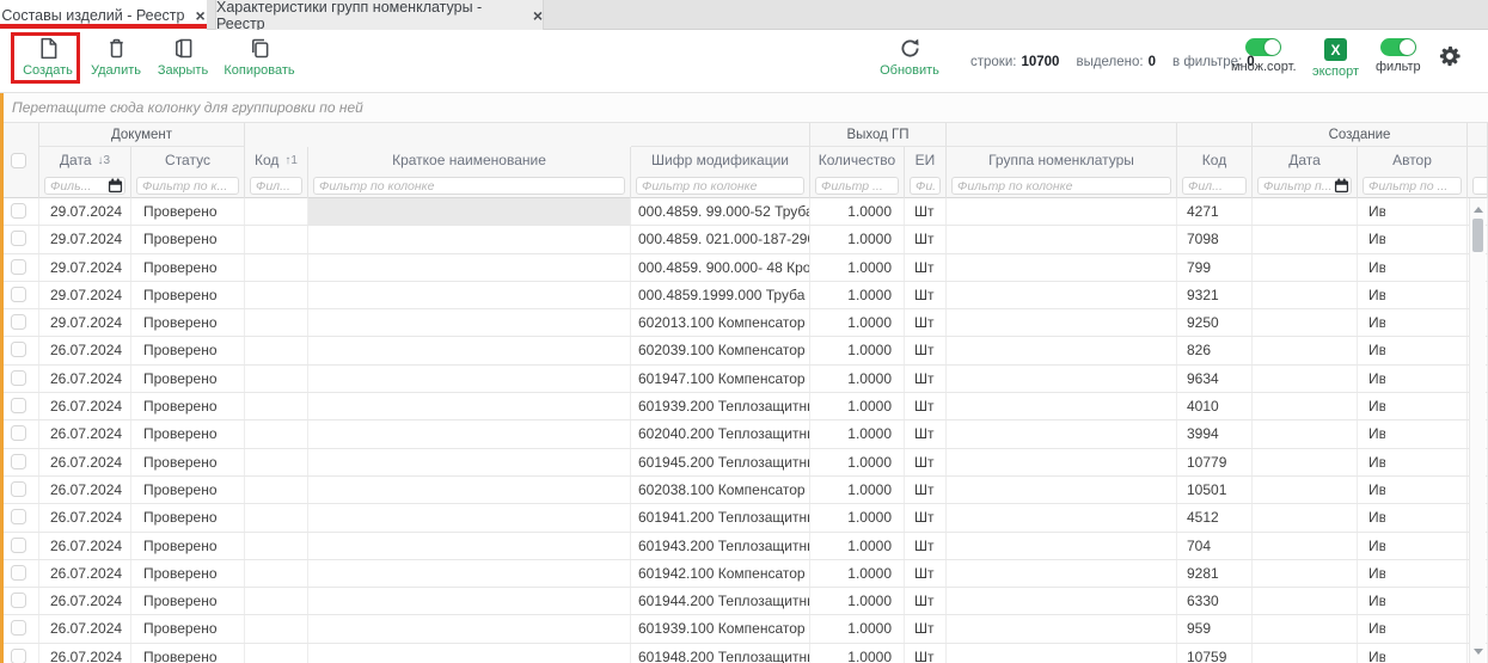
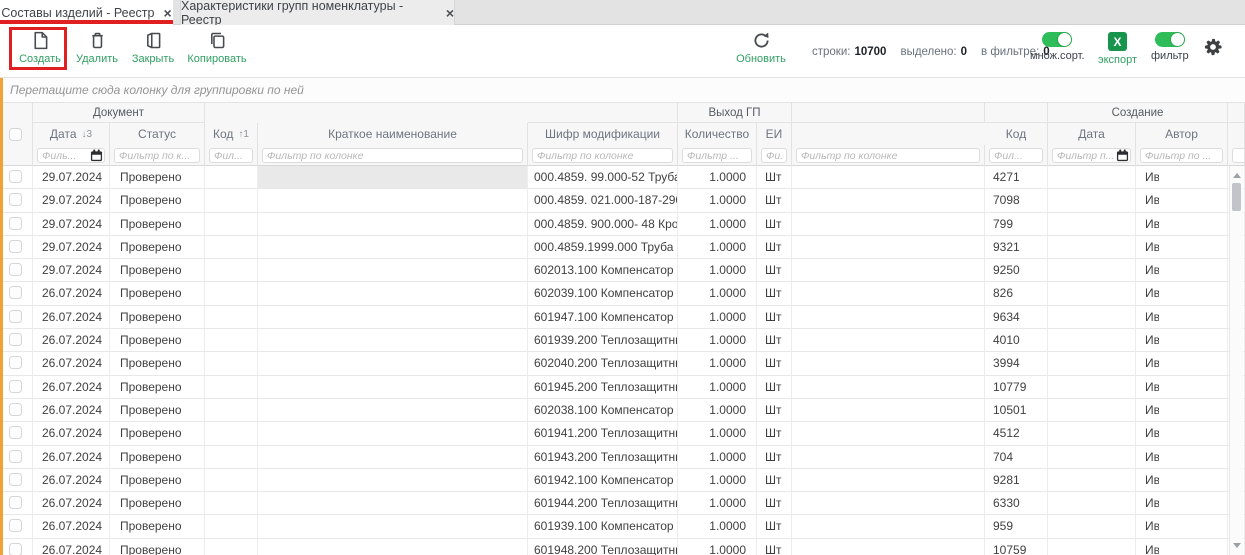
  Составы изделий - Реестр
  ×
  Характеристики групп номенклатуры - Реестр
  ×
  Создать
  Удалить
  Закрыть
  Копировать
  Обновить
  строки: 10700
  выделено: 0
  в фильтре: 0
  множ.сорт.
  X
  экспорт
  фильтр
  Перетащите сюда колонку для группировки по ней
  Документ
  Выход ГП
  Создание
  Дата
  ↓3
  Филь...
  Статус
  Фильтр по к...
  Код
  ↑1
  Фил...
  Краткое наименование
  Фильтр по колонке
  Шифр модификации
  Фильтр по колонке
  Количество
  Фильтр ...
  ЕИ
- Группа номенклатуры
  Фильтр по колонке
  Код
  Фил...
  Дата
  Фильтр п...
  Автор
  Фильтр по ...
  29.07.2024
  Проверено
  000.4859. 99.000-52 Труба
  1.0000
  Шт
  4271
  Ив
  29.07.2024
  Проверено
  000.4859. 021.000-187-29
  1.0000
  Шт
  7098
  Ив
  29.07.2024
  Проверено
  000.4859. 900.000- 48 Кро
  1.0000
  Шт
  799
  Ив
  29.07.2024
  Проверено
  000.4859.1999.000 Труба
  1.0000
  Шт
  9321
  Ив
  29.07.2024
  Проверено
  602013.100 Компенсатор
  1.0000
  Шт
  9250
  Ив
  26.07.2024
  Проверено
  602039.100 Компенсатор
  1.0000
  Шт
  826
  Ив
  26.07.2024
  Проверено
  601947.100 Компенсатор
  1.0000
  Шт
  9634
  Ив
  26.07.2024
  Проверено
  601939.200 Теплозащитн
  1.0000
  Шт
  4010
  Ив
  26.07.2024
  Проверено
  602040.200 Теплозащитн
  1.0000
  Шт
  3994
  Ив
  26.07.2024
  Проверено
  601945.200 Теплозащитн
  1.0000
  Шт
  10779
  Ив
  26.07.2024
  Проверено
  602038.100 Компенсатор
  1.0000
  Шт
  10501
  Ив
  26.07.2024
  Проверено
  601941.200 Теплозащитн
  1.0000
  Шт
  4512
  Ив
  26.07.2024
  Проверено
  601943.200 Теплозащитн
  1.0000
  Шт
  704
  Ив
  26.07.2024
  Проверено
  601942.100 Компенсатор
  1.0000
  Шт
  9281
  Ив
  26.07.2024
  Проверено
  601944.200 Теплозащитн
  1.0000
  Шт
  6330
  Ив
  26.07.2024
  Проверено
  601939.100 Компенсатор
  1.0000
  Шт
  959
  Ив
  26.07.2024
  Проверено
  601948.200 Теплозащитн
  1.0000
  Шт
  10759
  Ив
